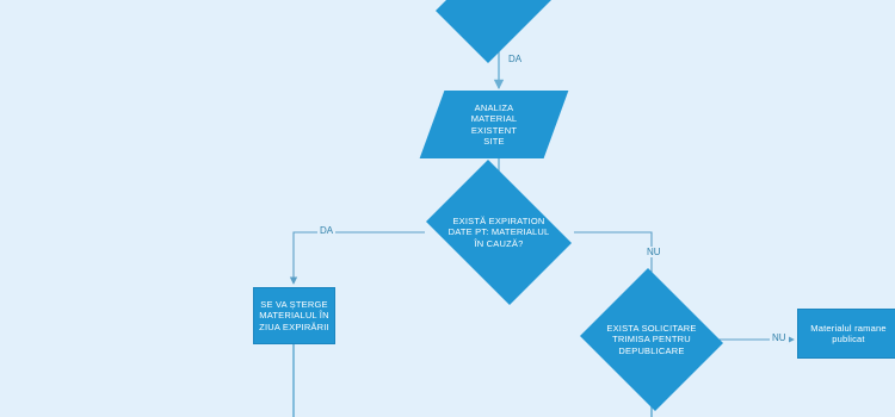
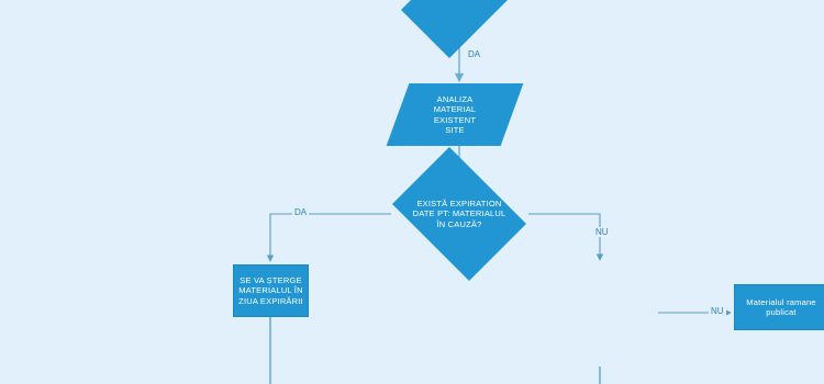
  ANALIZA
  MATERIAL
  EXISTENT
  SITE
  EXISTĂ EXPIRATION
  DATE PT: MATERIALUL
  ÎN CAUZĂ?
  SE VA ȘTERGE
  MATERIALUL ÎN
  ZIUA EXPIRĂRII
- EXISTA SOLICITARE
- TRIMISA PENTRU
- DEPUBLICARE
  Materialul ramane
  publicat
  DA
  DA
  NU
  NU
